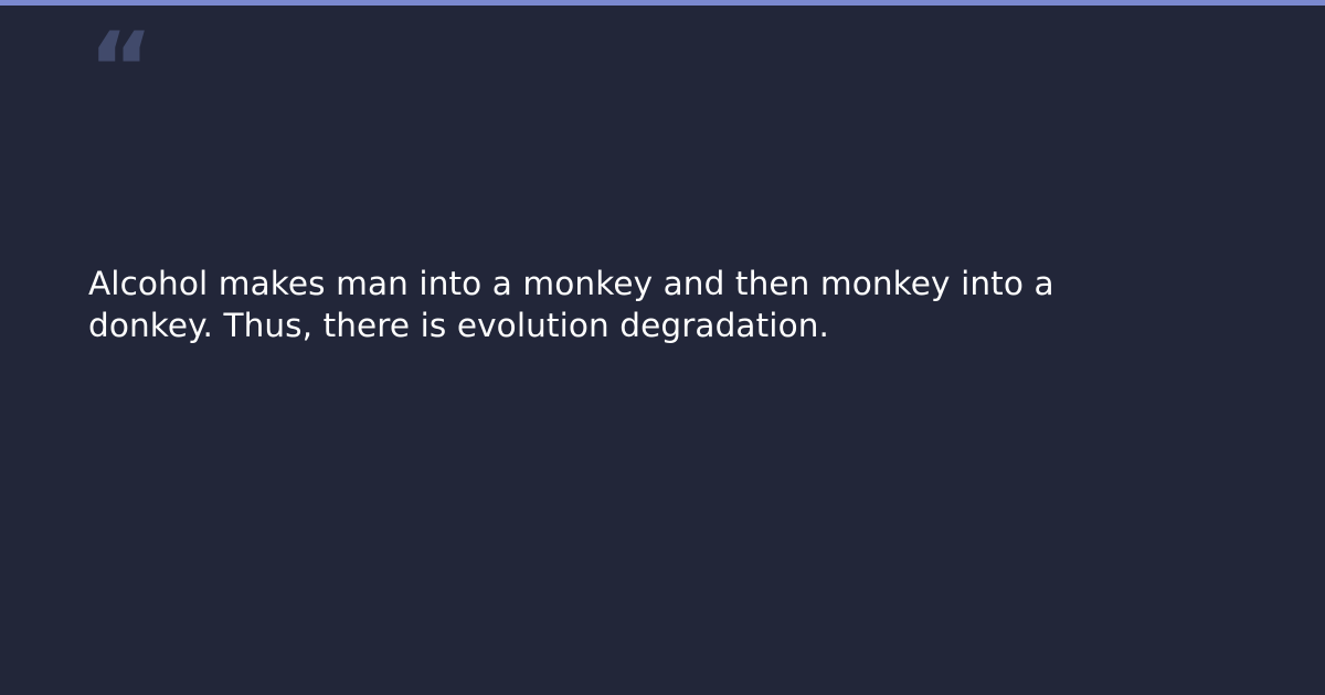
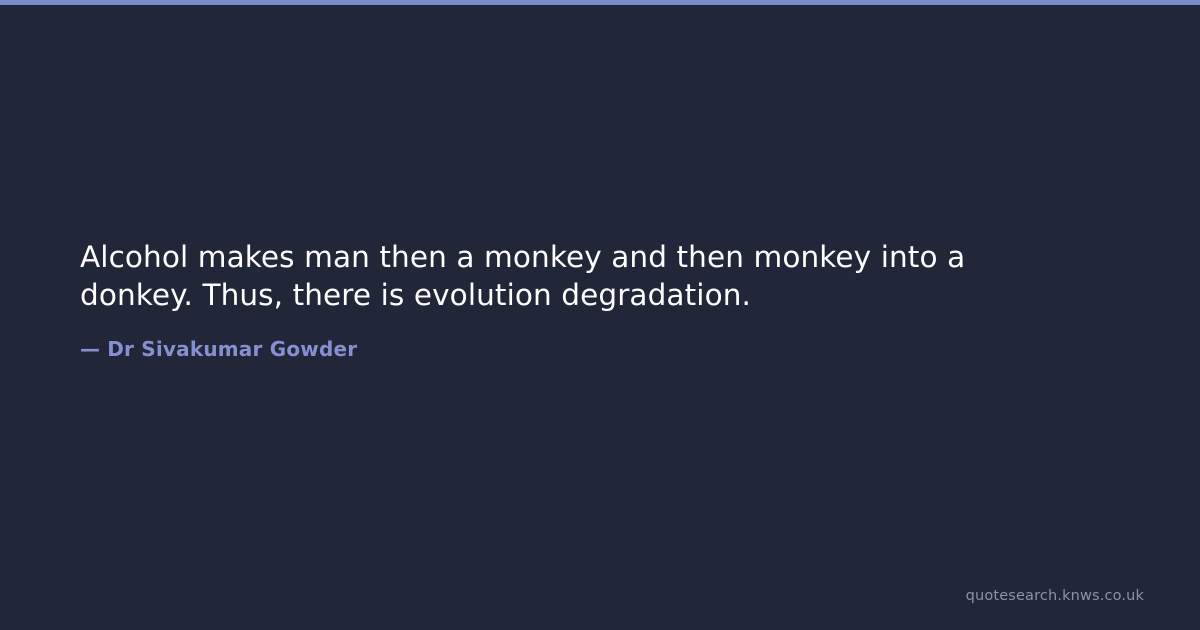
- “
- Alcohol makes man into a monkey and then monkey into a donkey. Thus, there is evolution degradation.
+ Alcohol makes man then a monkey and then monkey into a donkey. Thus, there is evolution degradation.
+ — Dr Sivakumar Gowder
+ quotesearch.knws.co.uk
